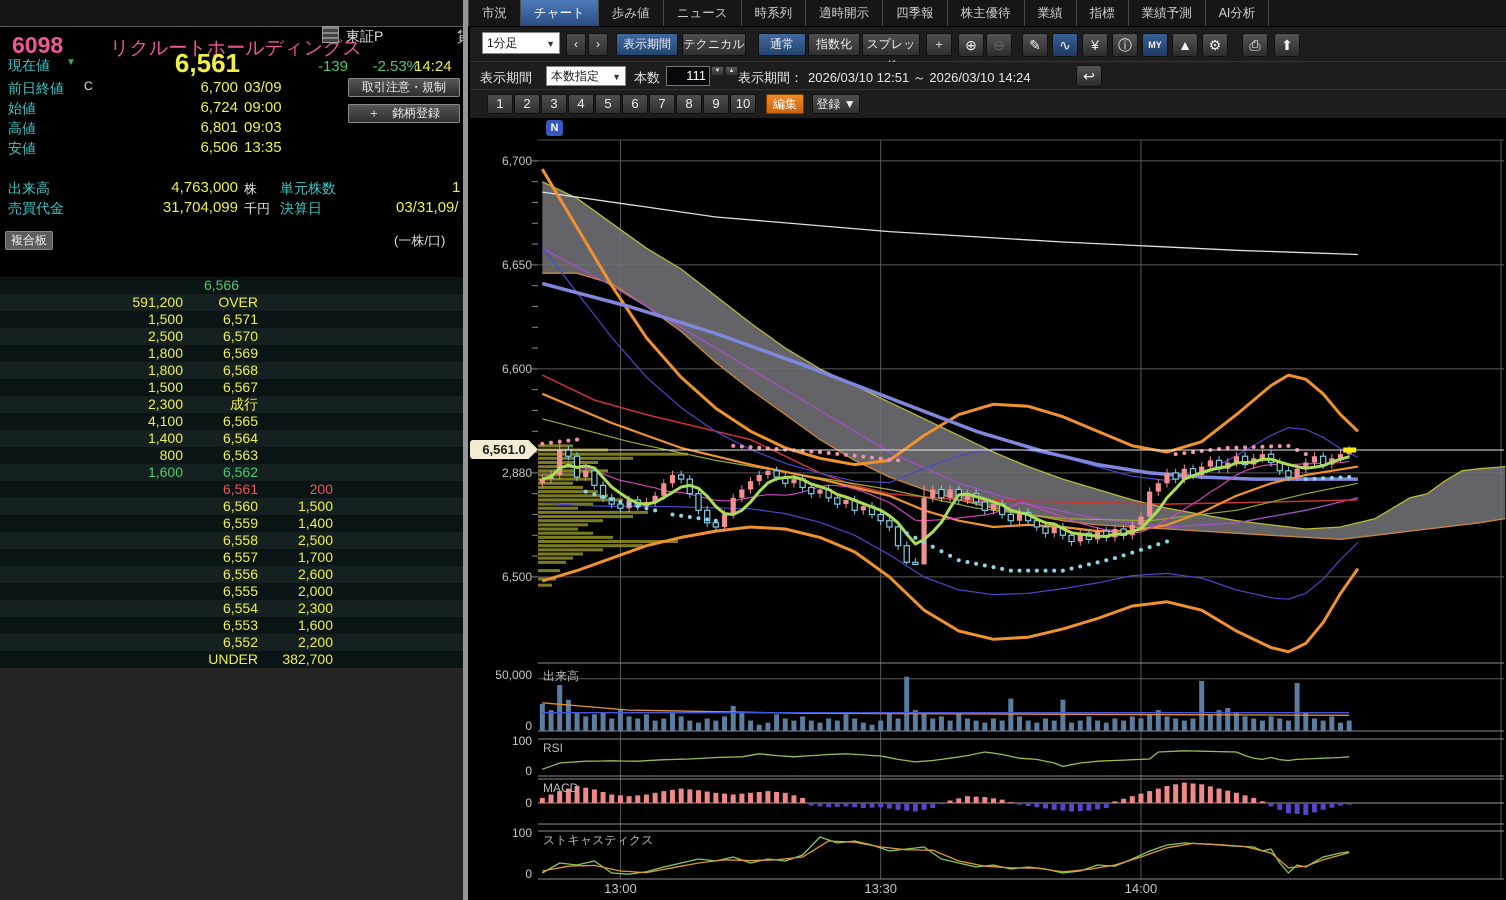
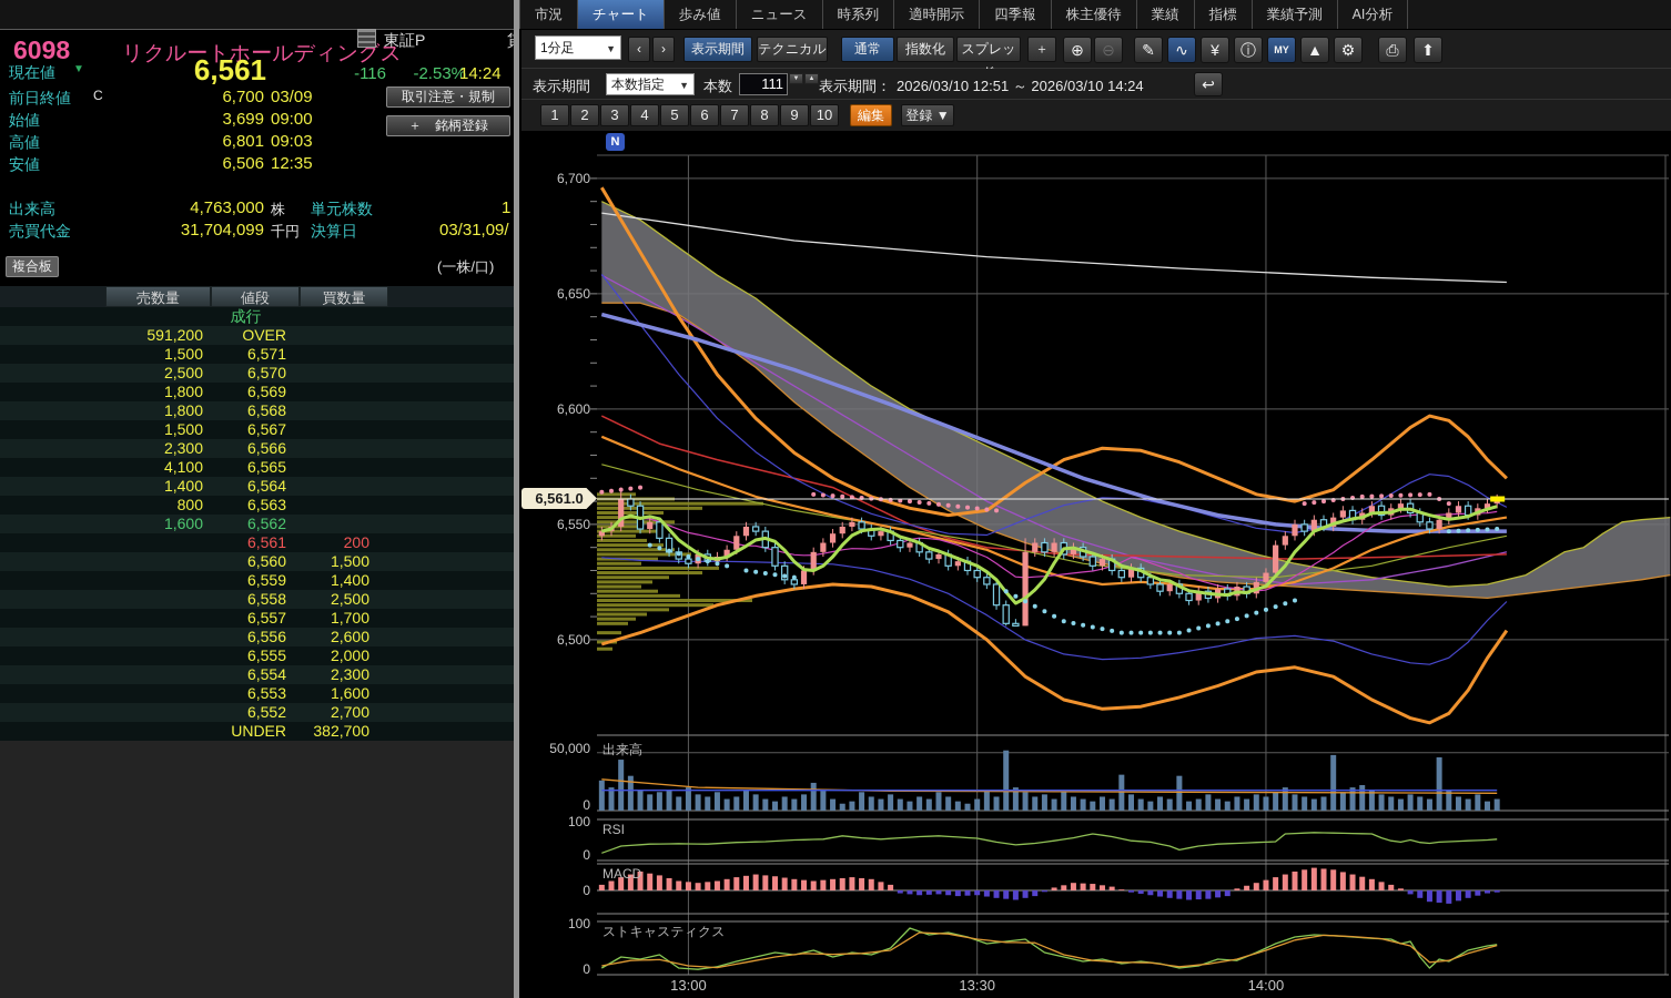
  6098
  リクルートホールディングス
  東証P
  現在値
  ▼
  6,561
- -139
+ -116
  -2.53%
  14:24
  前日終値
  C
  6,700
  03/09
  始値
- 6,724
+ 3,699
  09:00
  高値
  6,801
  09:03
  安値
  6,506
- 13:35
+ 12:35
  取引注意・規制
  ＋ 銘柄登録
  出来高
  4,763,000
  株
  単元株数
  1
  売買代金
  31,704,099
  千円
  決算日
  03/31,09/
  複合板
  (一株/口)
+ 売数量
+ 値段
+ 買数量
- 6,566
+ 成行
  591,200
  OVER
  1,500
  6,571
  2,500
  6,570
  1,800
  6,569
  1,800
  6,568
  1,500
  6,567
  2,300
- 成行
+ 6,566
  4,100
  6,565
  1,400
  6,564
  800
  6,563
  1,600
  6,562
  6,561
  200
  6,560
  1,500
  6,559
  1,400
  6,558
  2,500
  6,557
  1,700
  6,556
  2,600
  6,555
  2,000
  6,554
  2,300
  6,553
  1,600
  6,552
- 2,200
+ 2,700
  UNDER
  382,700
  市況 チャート 歩み値 ニュース 時系列 適時開示 四季報 株主優待 業績 指標 業績予測 AI分析
  1分足
  ▼
  ‹
  ›
  表示期間
  テクニカル
  通常
  指数化
  スプレッ
  ＋
  ⊕
  ⊖
  ✎
  ∿
  ¥
  ⓘ
  MY
  ▲
  ⚙
  ⎙
  ⬆
  表示期間
  本数指定
  ▼
  本数
  111
  表示期間：
  2026/03/10 12:51 ～ 2026/03/10 14:24
  ↩
  1
  2
  3
  4
  5
  6
  7
  8
  9
  10
  編集
  登録 ▼
  N
  6,700
  6,650
  6,600
- 2,880
+ 6,550
  6,500
  13:00
  13:30
  14:00
  50,000
  0
  100
  0
  0
  100
  0
  出来高
  RSI
  MACD
  ストキャスティクス
  6,561.0
